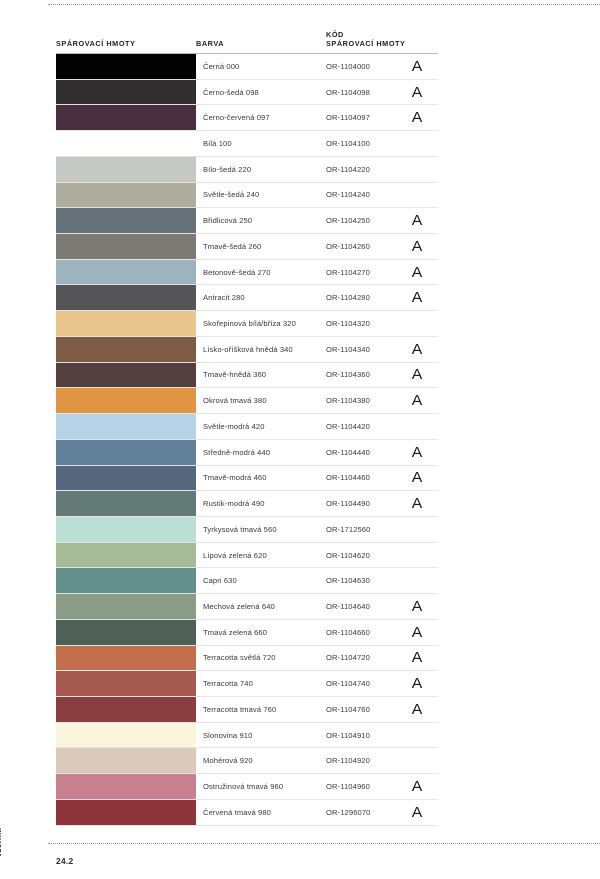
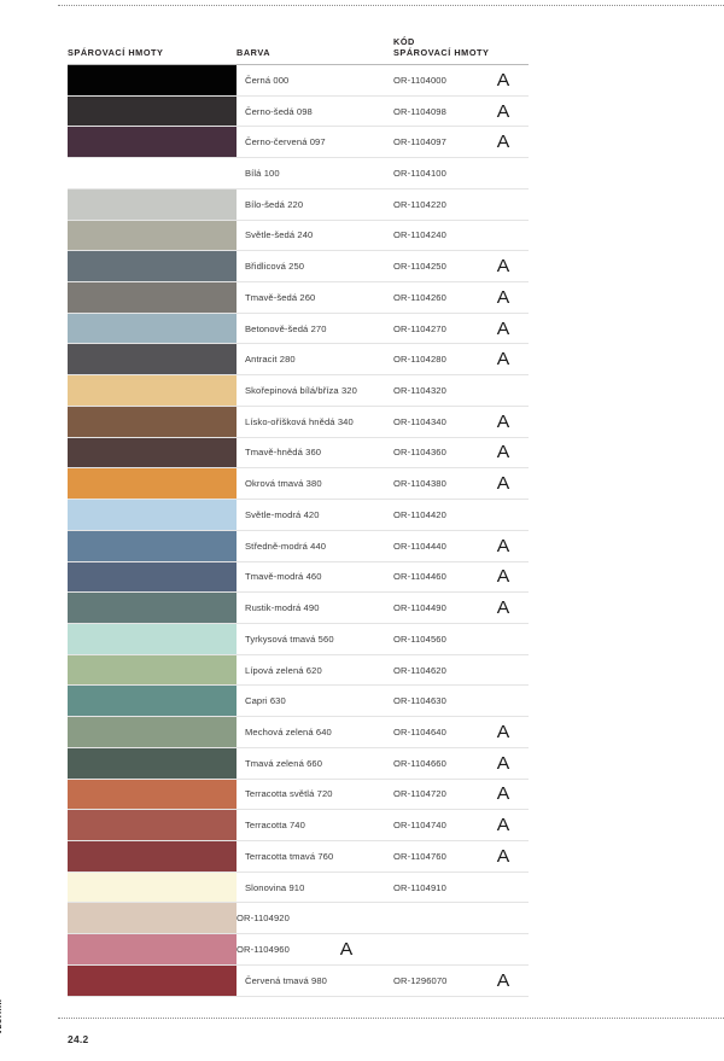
  24.2
  SPÁROVACÍ HMOTY
  BARVA
  KÓD
  SPÁROVACÍ HMOTY
  Černá 000
  OR-1104000
  A
  Černo-šedá 098
  OR-1104098
  A
  Černo-červená 097
  OR-1104097
  A
  Bílá 100
  OR-1104100
  Bílo-šedá 220
  OR-1104220
  Světle-šedá 240
  OR-1104240
  Břidlicová 250
  OR-1104250
  A
  Tmavě-šedá 260
  OR-1104260
  A
  Betonově-šedá 270
  OR-1104270
  A
  Antracit 280
  OR-1104280
  A
  Skořepinová bílá/bříza 320
  OR-1104320
  Lísko-oříšková hnědá 340
  OR-1104340
  A
  Tmavě-hnědá 360
  OR-1104360
  A
  Okrová tmavá 380
  OR-1104380
  A
  Světle-modrá 420
  OR-1104420
  Středně-modrá 440
  OR-1104440
  A
  Tmavě-modrá 460
  OR-1104460
  A
  Rustik-modrá 490
  OR-1104490
  A
  Tyrkysová tmavá 560
- OR-1712560
+ OR-1104560
  Lípová zelená 620
  OR-1104620
  Capri 630
  OR-1104630
  Mechová zelená 640
  OR-1104640
  A
  Tmavá zelená 660
  OR-1104660
  A
  Terracotta světlá 720
  OR-1104720
  A
  Terracotta 740
  OR-1104740
  A
  Terracotta tmavá 760
  OR-1104760
  A
  Slonovina 910
  OR-1104910
- Mohérová 920
  OR-1104920
- Ostružinová tmavá 960
  OR-1104960
  A
  Červená tmavá 980
  OR-1296070
  A
